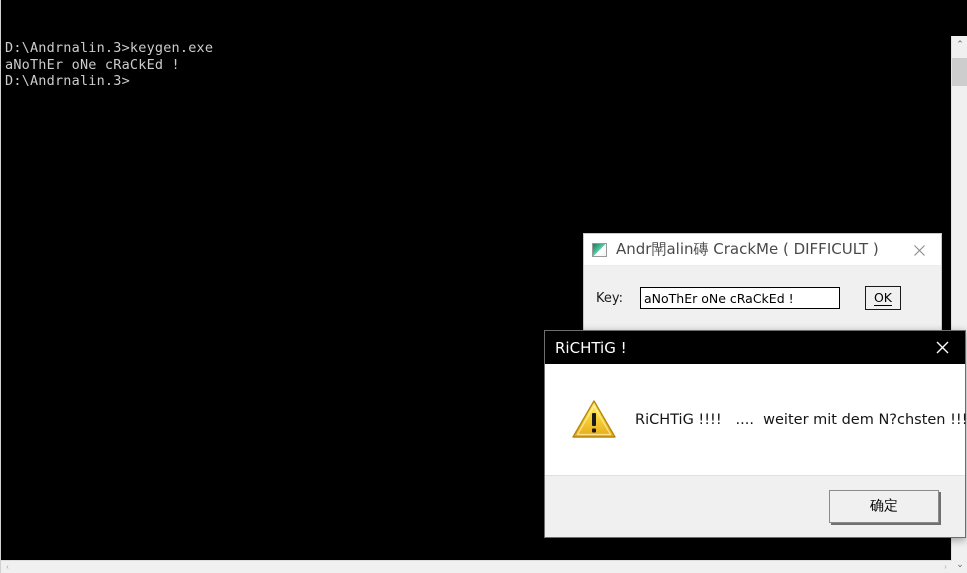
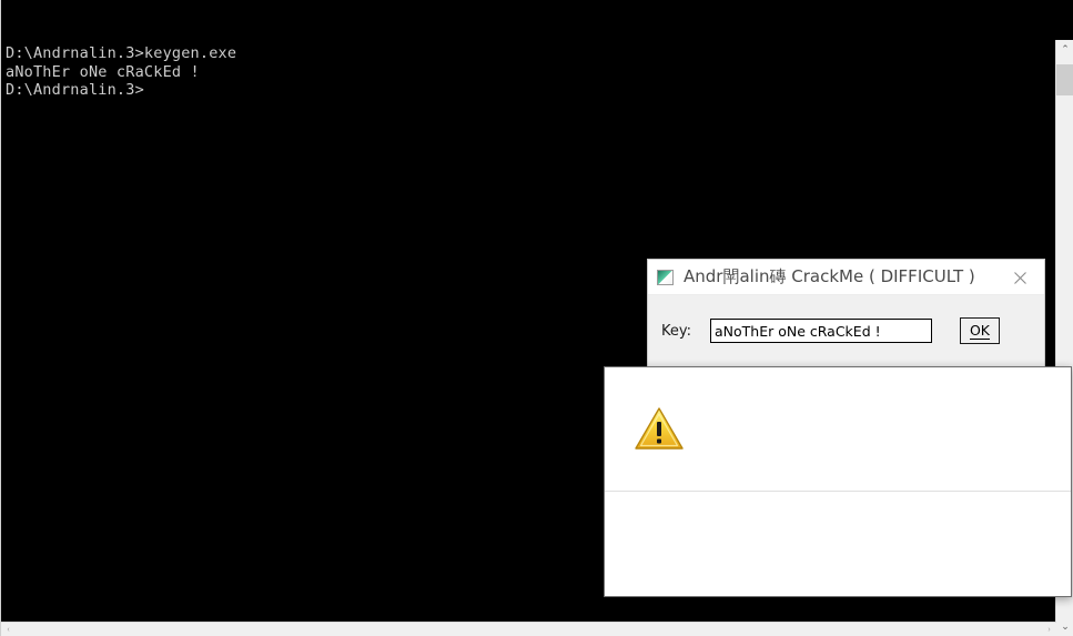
  D:\Andrnalin.3>keygen.exe
  aNoThEr oNe cRaCkEd !
  D:\Andrnalin.3>
  ⌃
  ⌄
  Andr閛alin磚 CrackMe ( DIFFICULT )
  Key:
  aNoThEr oNe cRaCkEd !
  OK
- RiCHTiG !
- RiCHTiG !!!! .... weiter mit dem N?chsten !!!
- 确定
